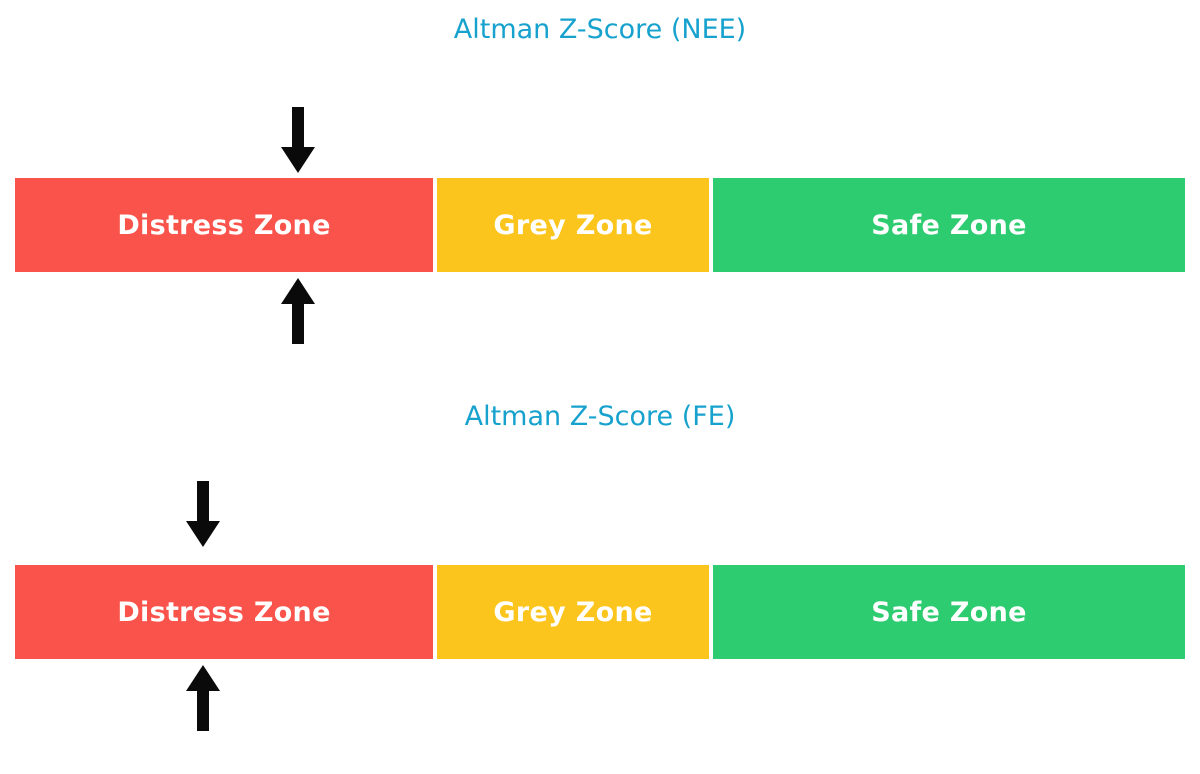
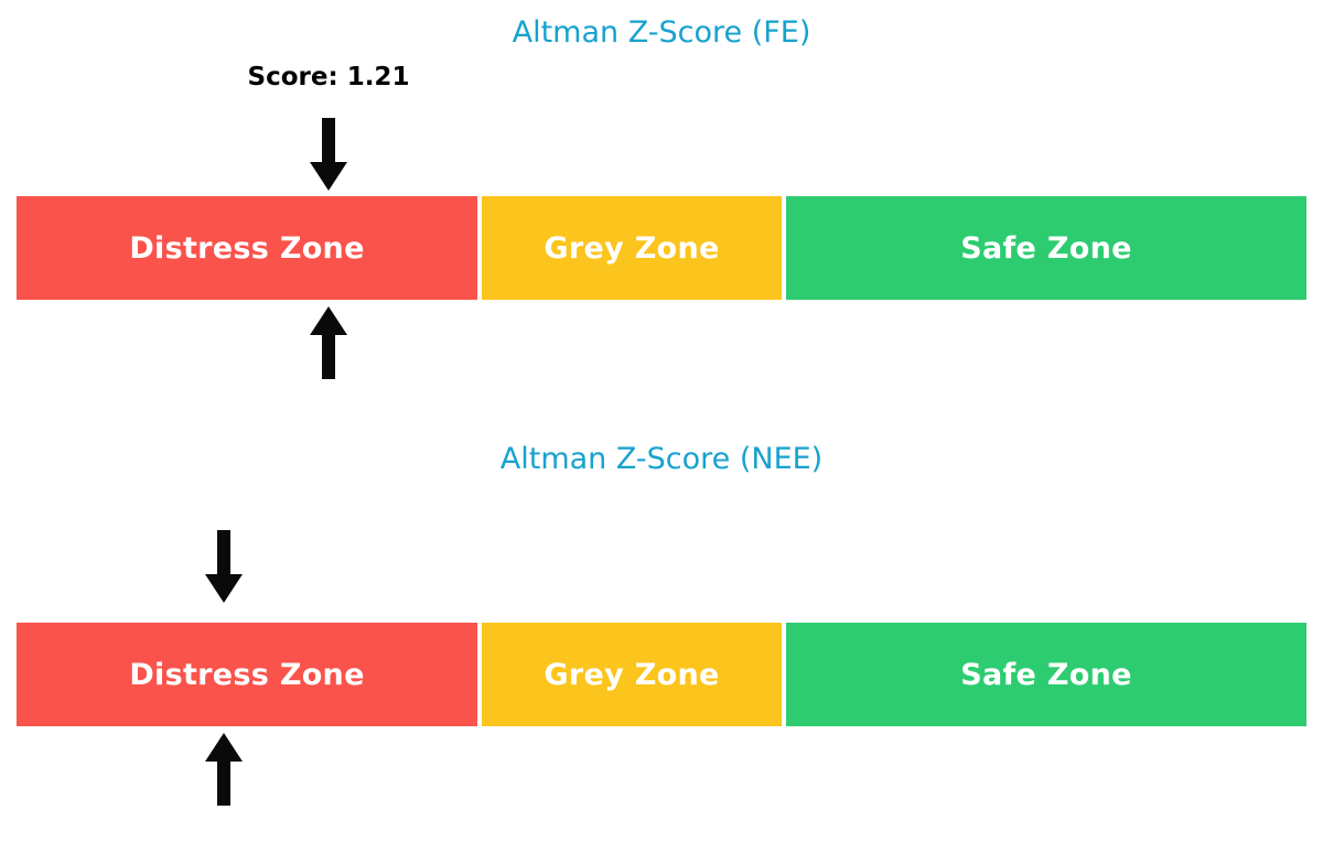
- Altman Z-Score (NEE)
+ Altman Z-Score (FE)
+ Score: 1.21
  Distress Zone
  Grey Zone
  Safe Zone
- Altman Z-Score (FE)
+ Altman Z-Score (NEE)
  Distress Zone
  Grey Zone
  Safe Zone
